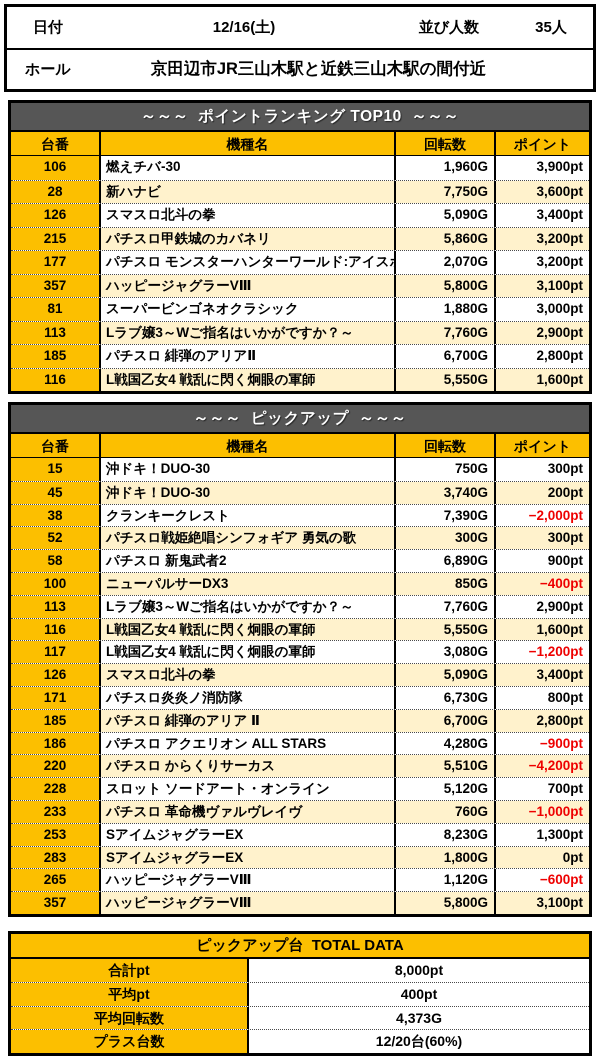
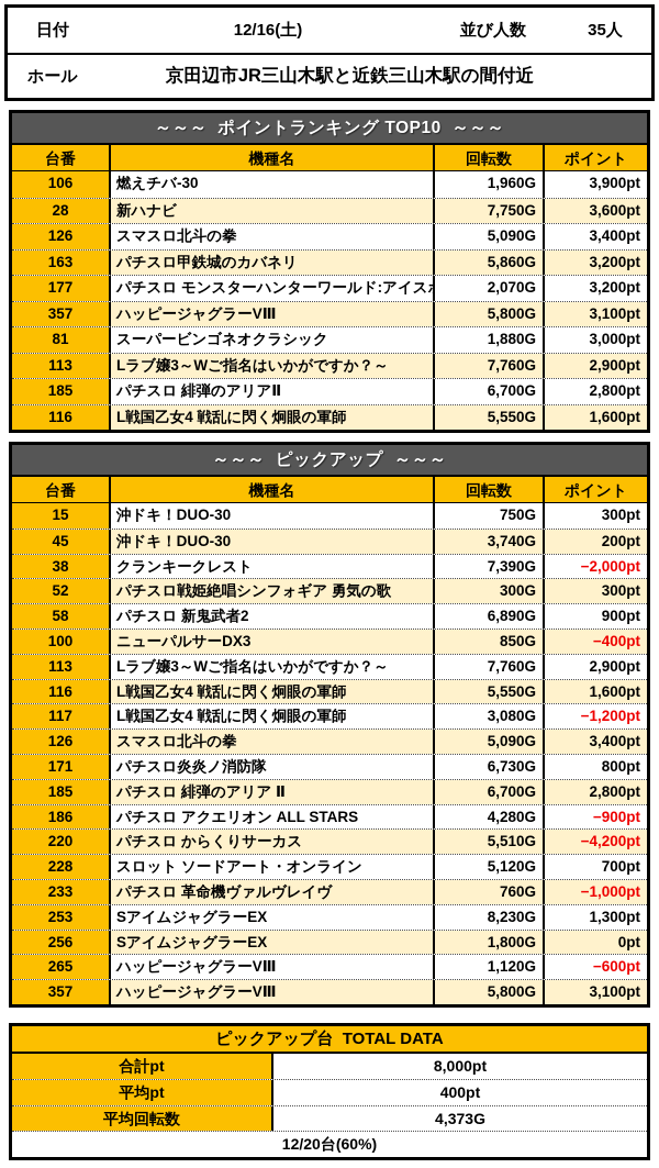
  日付
  12/16(土)
  並び人数
  35人
  ホール
  京田辺市JR三山木駅と近鉄三山木駅の間付近
  ～～～ ポイントランキング TOP10 ～～～
  台番
  機種名
  回転数
  ポイント
  106
  燃えチバ-30
  1,960G
  3,900pt
  28
  新ハナビ
  7,750G
  3,600pt
  126
  スマスロ北斗の拳
  5,090G
  3,400pt
- 215
+ 163
  パチスロ甲鉄城のカバネリ
  5,860G
  3,200pt
  177
  パチスロ モンスターハンターワールド:アイス
  2,070G
  3,200pt
  357
  ハッピージャグラーVⅢ
  5,800G
  3,100pt
  81
  スーパービンゴネオクラシック
  1,880G
  3,000pt
  113
  Lラブ嬢3～Wご指名はいかがですか？～
  7,760G
  2,900pt
  185
  パチスロ 緋弾のアリアⅡ
  6,700G
  2,800pt
  116
  L戦国乙女4 戦乱に閃く炯眼の軍師
  5,550G
  1,600pt
  ～～～ ピックアップ ～～～
  台番
  機種名
  回転数
  ポイント
  15
  沖ドキ！DUO-30
  750G
  300pt
  45
  沖ドキ！DUO-30
  3,740G
  200pt
  38
  クランキークレスト
  7,390G
  −2,000pt
  52
  パチスロ戦姫絶唱シンフォギア 勇気の歌
  300G
  300pt
  58
  パチスロ 新鬼武者2
  6,890G
  900pt
  100
  ニューパルサーDX3
  850G
  −400pt
  113
  Lラブ嬢3～Wご指名はいかがですか？～
  7,760G
  2,900pt
  116
  L戦国乙女4 戦乱に閃く炯眼の軍師
  5,550G
  1,600pt
  117
  L戦国乙女4 戦乱に閃く炯眼の軍師
  3,080G
  −1,200pt
  126
  スマスロ北斗の拳
  5,090G
  3,400pt
  171
  パチスロ炎炎ノ消防隊
  6,730G
  800pt
  185
  パチスロ 緋弾のアリア Ⅱ
  6,700G
  2,800pt
  186
  パチスロ アクエリオン ALL STARS
  4,280G
  −900pt
  220
  パチスロ からくりサーカス
  5,510G
  −4,200pt
  228
  スロット ソードアート・オンライン
  5,120G
  700pt
  233
  パチスロ 革命機ヴァルヴレイヴ
  760G
  −1,000pt
  253
  SアイムジャグラーEX
  8,230G
  1,300pt
- 283
+ 256
  SアイムジャグラーEX
  1,800G
  0pt
  265
  ハッピージャグラーVⅢ
  1,120G
  −600pt
  357
  ハッピージャグラーVⅢ
  5,800G
  3,100pt
  ピックアップ台 TOTAL DATA
  合計pt
  8,000pt
  平均pt
  400pt
  平均回転数
  4,373G
- プラス台数
  12/20台(60%)
